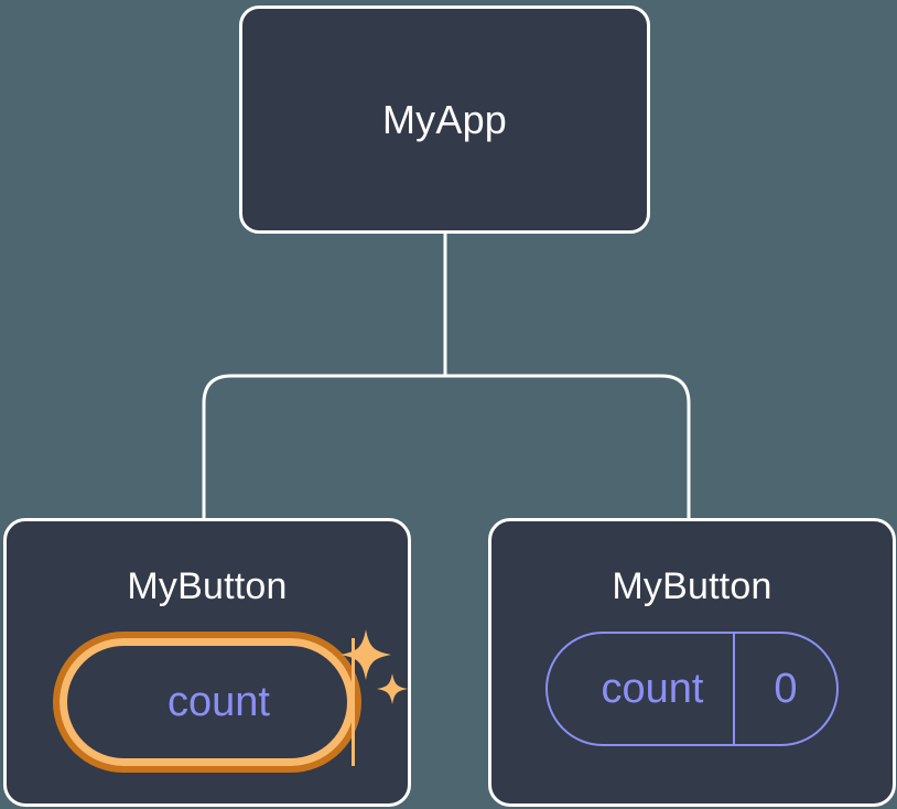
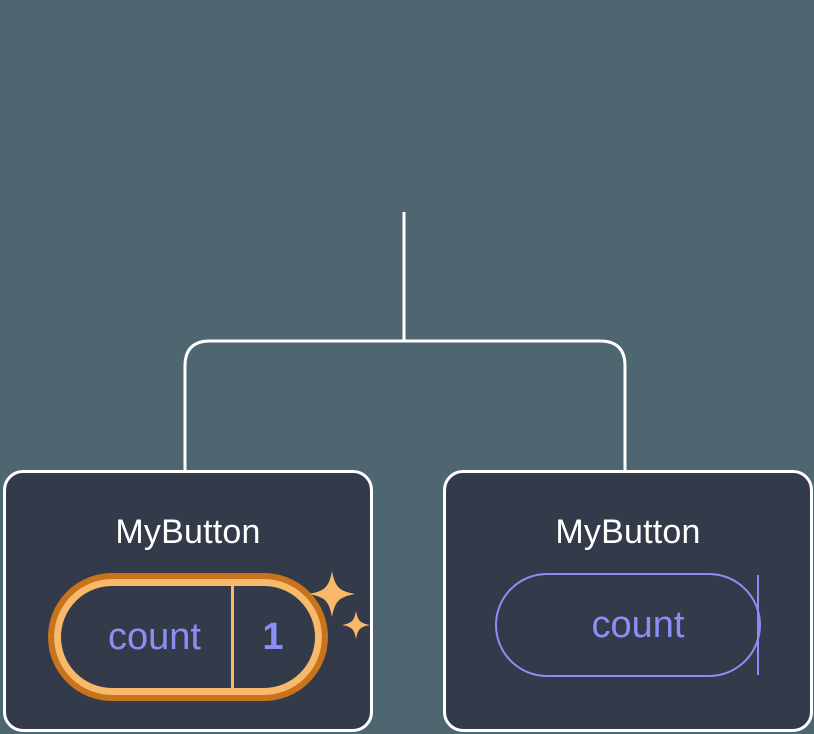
- MyApp
  MyButton
  count
+ 1
  MyButton
  count
- 0
